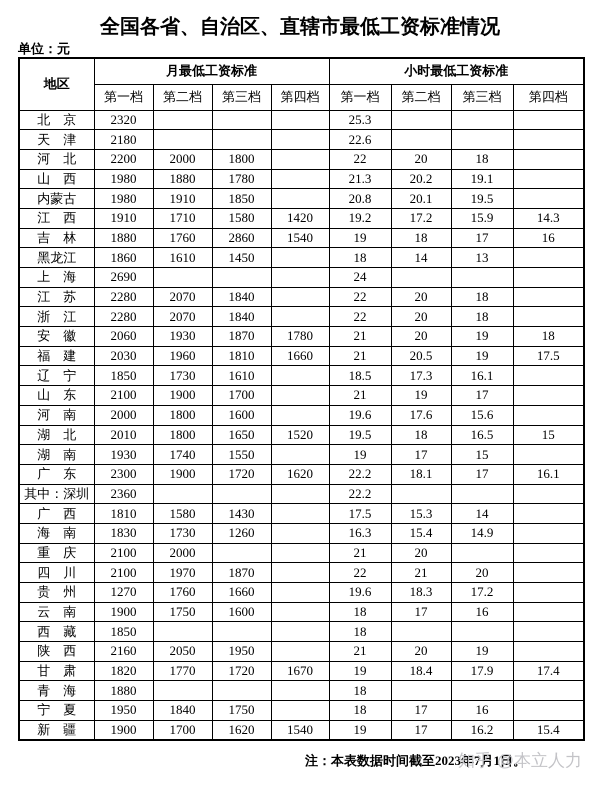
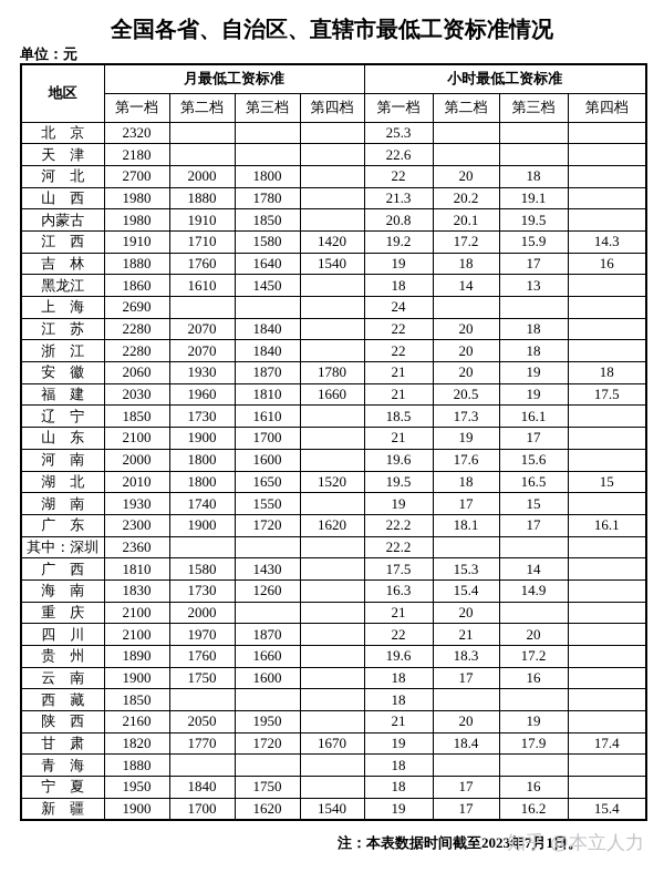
  全国各省、自治区、直辖市最低工资标准情况
  单位：元
  地区	月最低工资标准	小时最低工资标准
  第一档	第二档	第三档	第四档	第一档	第二档	第三档	第四档
  北 京	2320				25.3
  天 津	2180				22.6
- 河 北	2200	2000	1800		22	20	18
+ 河 北	2700	2000	1800		22	20	18
  山 西	1980	1880	1780		21.3	20.2	19.1
  内蒙古	1980	1910	1850		20.8	20.1	19.5
  江 西	1910	1710	1580	1420	19.2	17.2	15.9	14.3
- 吉 林	1880	1760	2860	1540	19	18	17	16
+ 吉 林	1880	1760	1640	1540	19	18	17	16
  黑龙江	1860	1610	1450		18	14	13
  上 海	2690				24
  江 苏	2280	2070	1840		22	20	18
  浙 江	2280	2070	1840		22	20	18
  安 徽	2060	1930	1870	1780	21	20	19	18
  福 建	2030	1960	1810	1660	21	20.5	19	17.5
  辽 宁	1850	1730	1610		18.5	17.3	16.1
  山 东	2100	1900	1700		21	19	17
  河 南	2000	1800	1600		19.6	17.6	15.6
  湖 北	2010	1800	1650	1520	19.5	18	16.5	15
  湖 南	1930	1740	1550		19	17	15
  广 东	2300	1900	1720	1620	22.2	18.1	17	16.1
  其中：深圳	2360				22.2
  广 西	1810	1580	1430		17.5	15.3	14
  海 南	1830	1730	1260		16.3	15.4	14.9
  重 庆	2100	2000			21	20
  四 川	2100	1970	1870		22	21	20
- 贵 州	1270	1760	1660		19.6	18.3	17.2
+ 贵 州	1890	1760	1660		19.6	18.3	17.2
  云 南	1900	1750	1600		18	17	16
  西 藏	1850				18
  陕 西	2160	2050	1950		21	20	19
  甘 肃	1820	1770	1720	1670	19	18.4	17.9	17.4
  青 海	1880				18
  宁 夏	1950	1840	1750		18	17	16
  新 疆	1900	1700	1620	1540	19	17	16.2	15.4
  注：本表数据时间截至2023年7月1日。
  知乎 @本立人力
